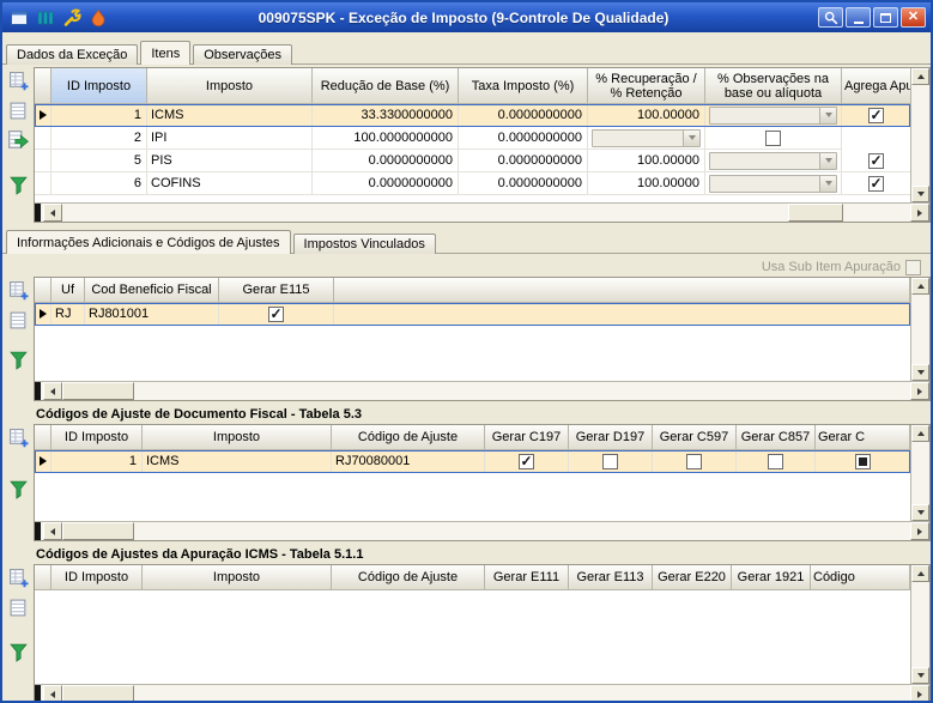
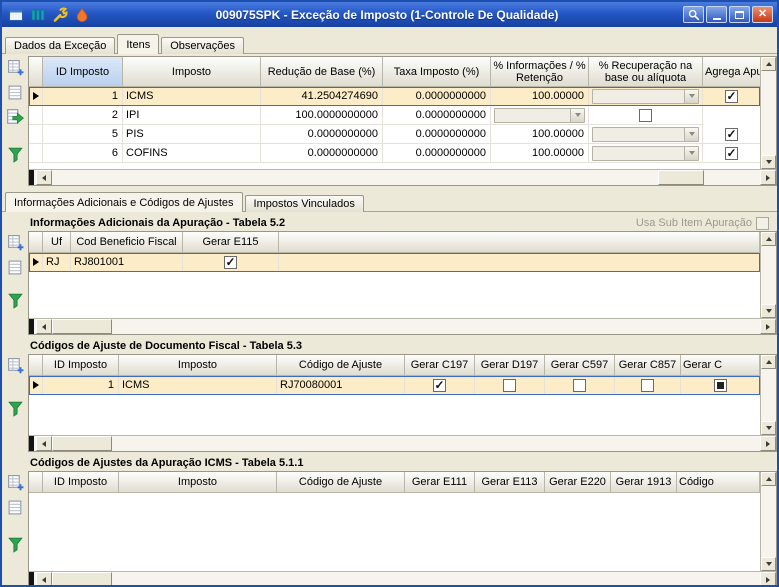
- 009075SPK - Exceção de Imposto (9-Controle De Qualidade)
+ 009075SPK - Exceção de Imposto (1-Controle De Qualidade)
  ✕
  Dados da Exceção
  Itens
  Observações
  ID Imposto
  Imposto
  Redução de Base (%)
  Taxa Imposto (%)
- % Recuperação / % Retenção
+ % Informações / % Retenção
- % Observações na base ou alíquota
+ % Recuperação na base ou alíquota
  Agrega Ap
  1
  ICMS
- 33.3300000000
+ 41.2504274690
  0.0000000000
  100.00000
  2
  IPI
  100.0000000000
  0.0000000000
  5
  PIS
  0.0000000000
  0.0000000000
  100.00000
  6
  COFINS
  0.0000000000
  0.0000000000
  100.00000
  Informações Adicionais e Códigos de Ajustes
  Impostos Vinculados
+ Informações Adicionais da Apuração - Tabela 5.2
  Usa Sub Item Apuração
  Uf
  Cod Beneficio Fiscal
  Gerar E115
  RJ
  RJ801001
  Códigos de Ajuste de Documento Fiscal - Tabela 5.3
  ID Imposto
  Imposto
  Código de Ajuste
  Gerar C197
  Gerar D197
  Gerar C597
  Gerar C857
  Gerar C
  1
  ICMS
  RJ70080001
  Códigos de Ajustes da Apuração ICMS - Tabela 5.1.1
  ID Imposto
  Imposto
  Código de Ajuste
  Gerar E111
  Gerar E113
  Gerar E220
- Gerar 1921
+ Gerar 1913
  Código
